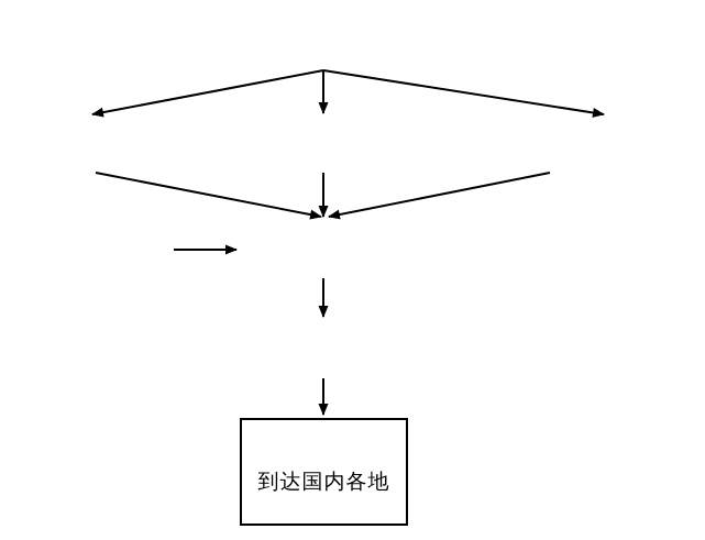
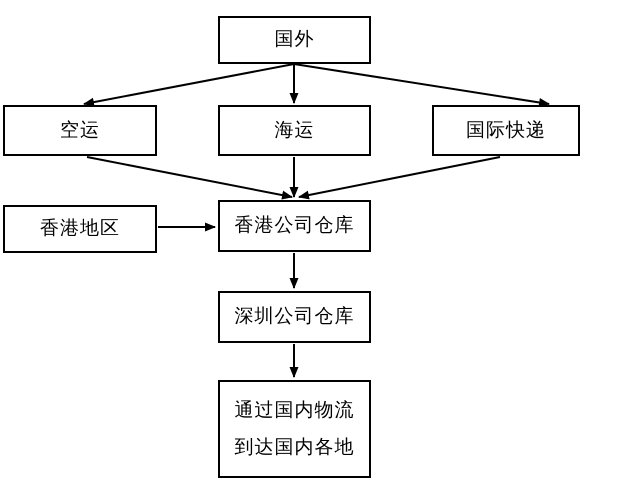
+ 国外
+ 空运
+ 海运
+ 国际快递
+ 香港地区
+ 香港公司仓库
+ 深圳公司仓库
+ 通过国内物流
  到达国内各地
